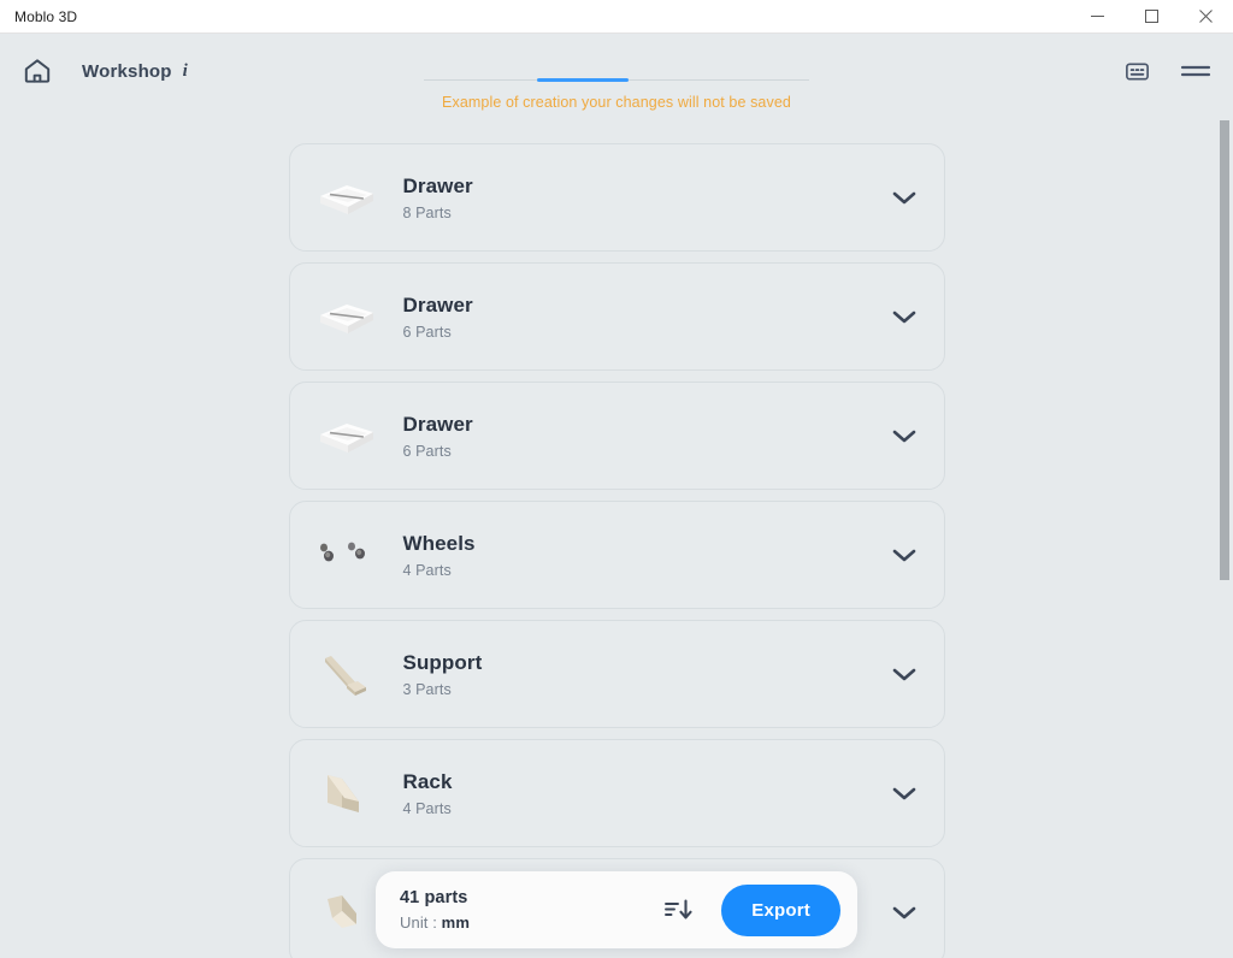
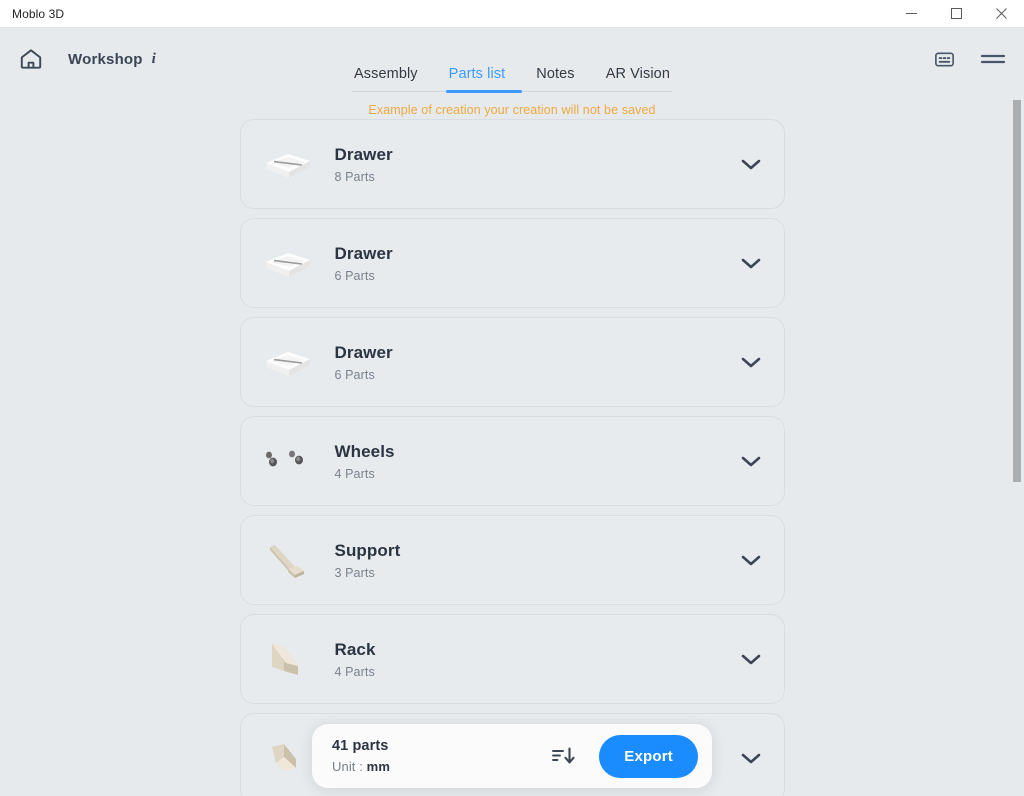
  Moblo 3D
  Workshop
  i
+ Assembly
+ Parts list
+ Notes
+ AR Vision
- Example of creation your changes will not be saved
+ Example of creation your creation will not be saved
  Drawer
  8 Parts
  Drawer
  6 Parts
  Drawer
  6 Parts
  Wheels
  4 Parts
  Support
  3 Parts
  Rack
  4 Parts
  41 parts
  Unit : mm
  Export
